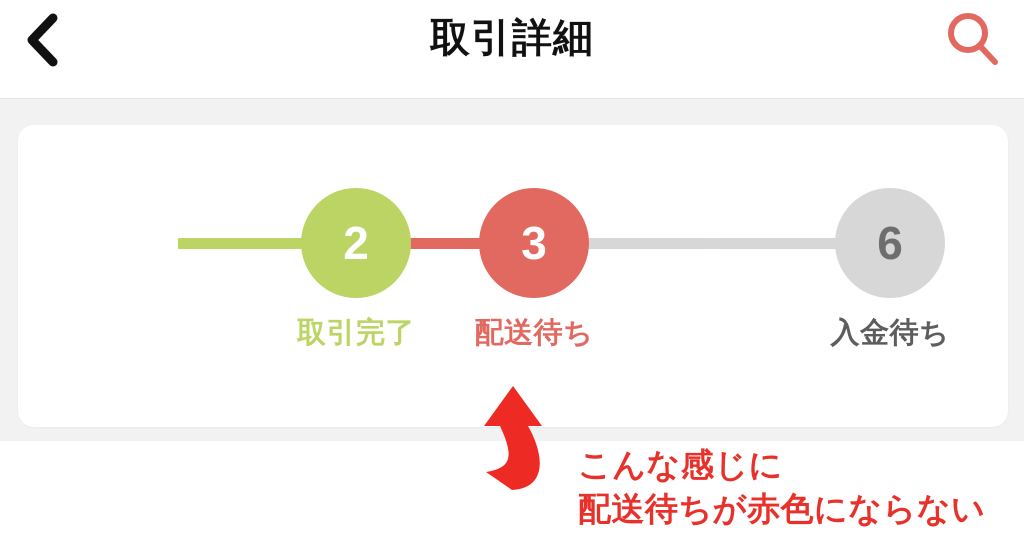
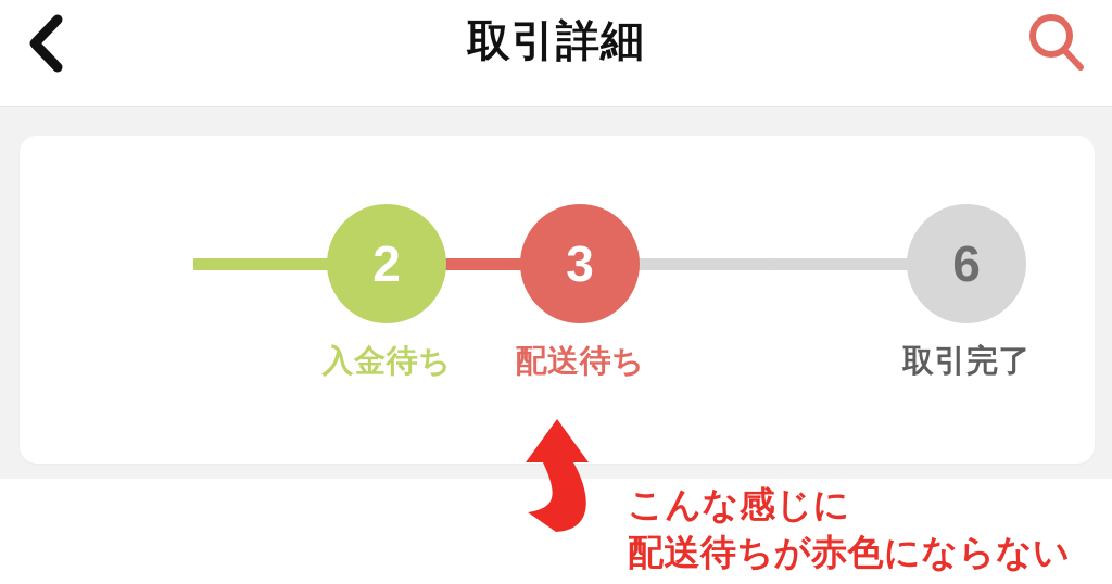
  取引詳細
  2
- 取引完了
+ 入金待ち
  3
  配送待ち
  6
- 入金待ち
+ 取引完了
  こんな感じに
  配送待ちが赤色にならない
